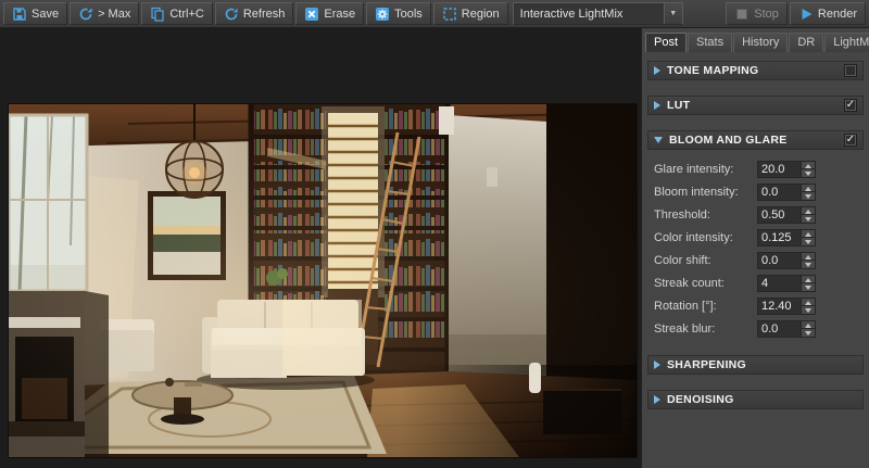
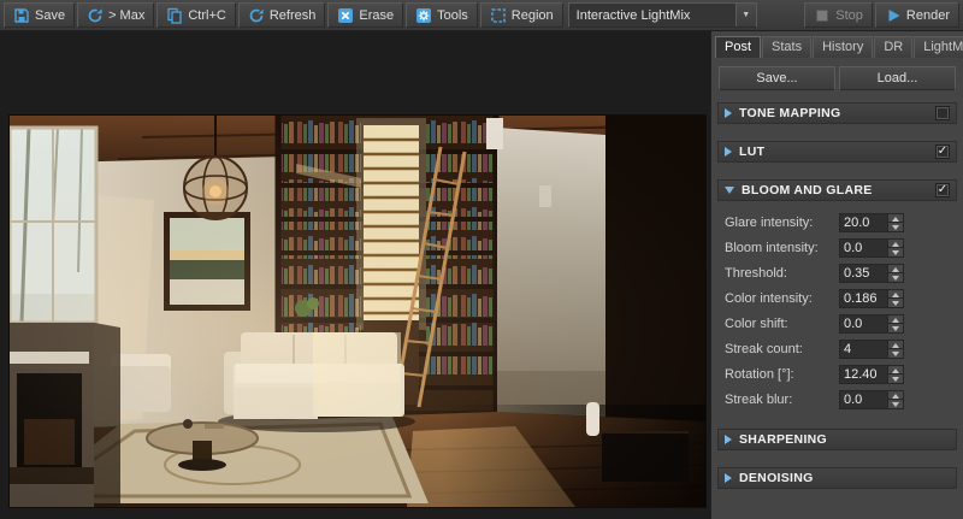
  Save
  > Max
  Ctrl+C
  Refresh
  Erase
  Tools
  Region
  Interactive LightMix
  Stop
  Render
  Post
  Stats
  History
  DR
  LightM
+ Save...
+ Load...
  TONE MAPPING
  LUT
  BLOOM AND GLARE
  Glare intensity:
  20.0
  Bloom intensity:
  0.0
  Threshold:
- 0.50
+ 0.35
  Color intensity:
- 0.125
+ 0.186
  Color shift:
  0.0
  Streak count:
  4
  Rotation [°]:
  12.40
  Streak blur:
  0.0
  SHARPENING
  DENOISING
